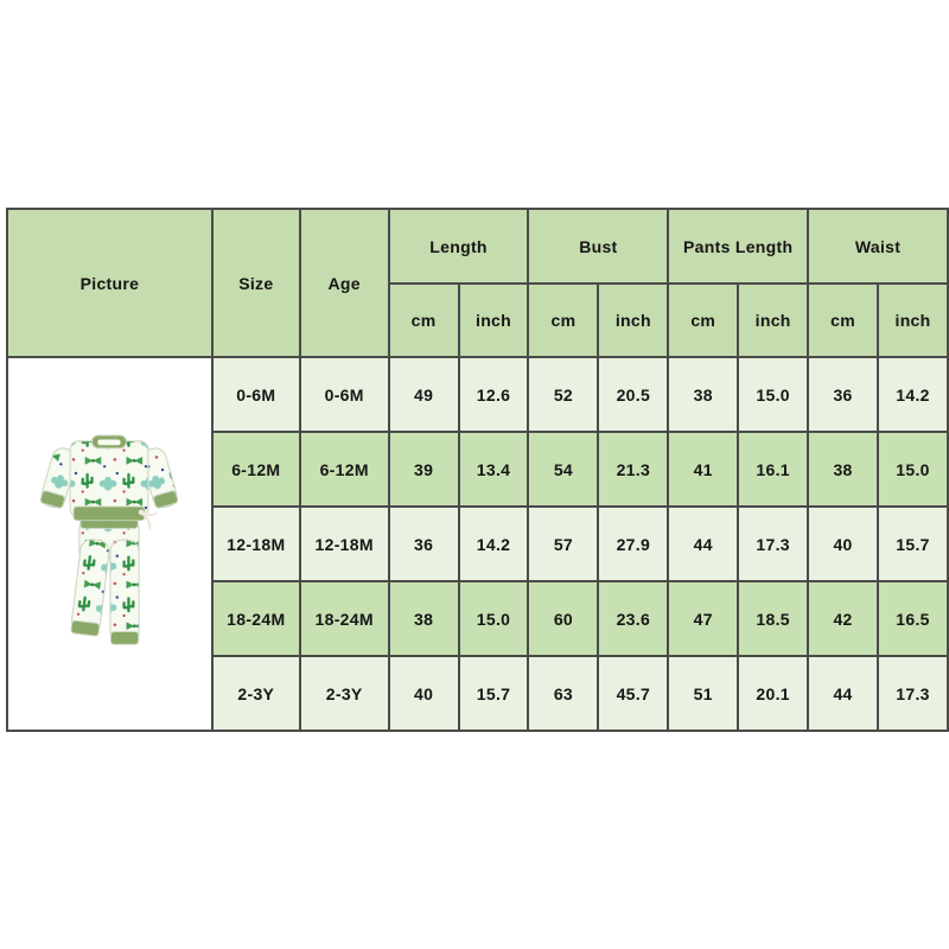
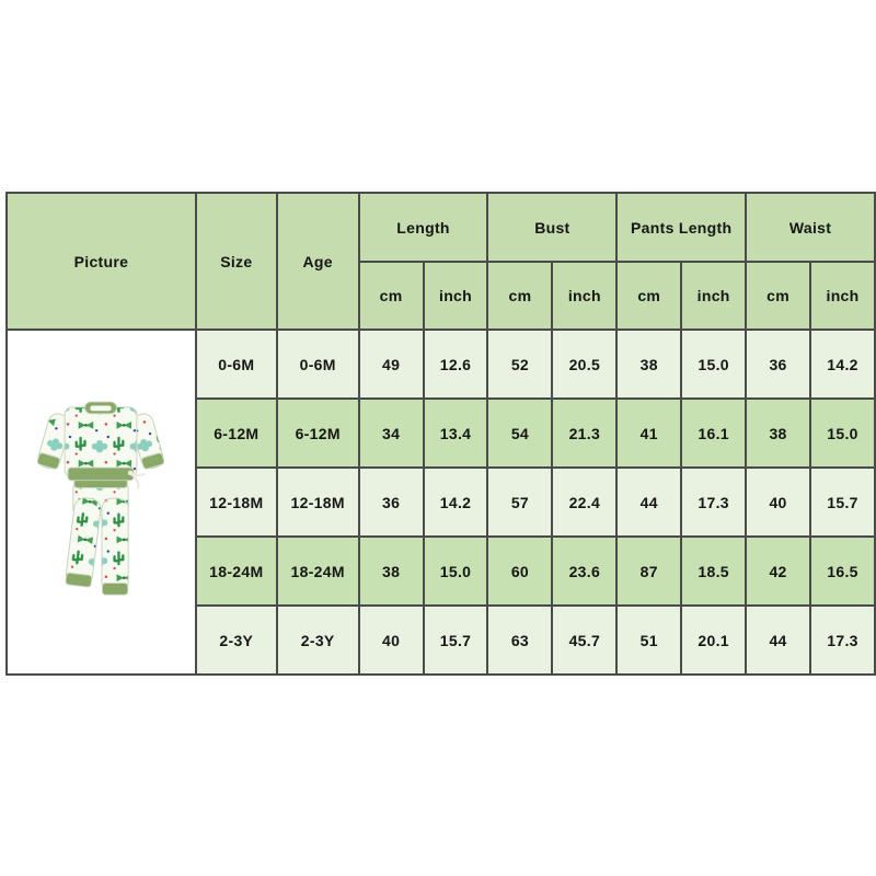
  Picture	Size	Age	Length	Bust	Pants Length	Waist
  cm	inch	cm	inch	cm	inch	cm	inch
  	0-6M	0-6M	49	12.6	52	20.5	38	15.0	36	14.2
- 6-12M	6-12M	39	13.4	54	21.3	41	16.1	38	15.0
+ 6-12M	6-12M	34	13.4	54	21.3	41	16.1	38	15.0
- 12-18M	12-18M	36	14.2	57	27.9	44	17.3	40	15.7
+ 12-18M	12-18M	36	14.2	57	22.4	44	17.3	40	15.7
- 18-24M	18-24M	38	15.0	60	23.6	47	18.5	42	16.5
+ 18-24M	18-24M	38	15.0	60	23.6	87	18.5	42	16.5
  2-3Y	2-3Y	40	15.7	63	45.7	51	20.1	44	17.3
